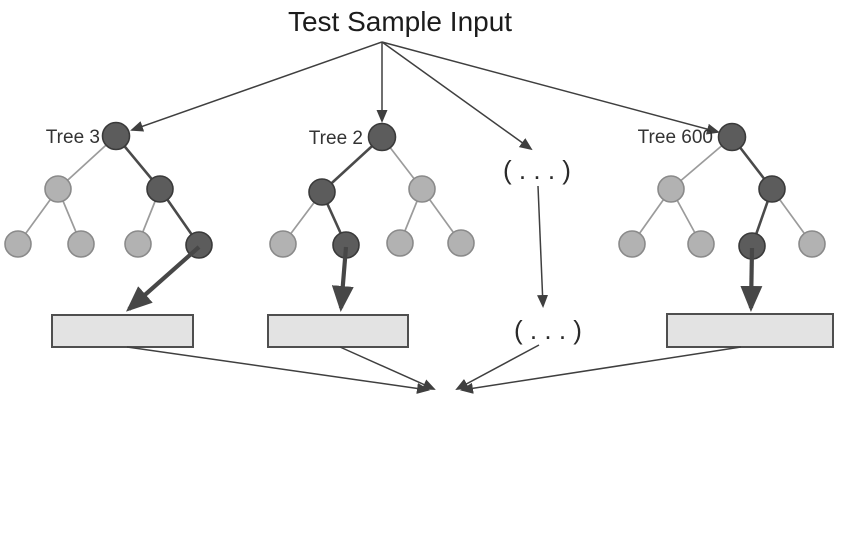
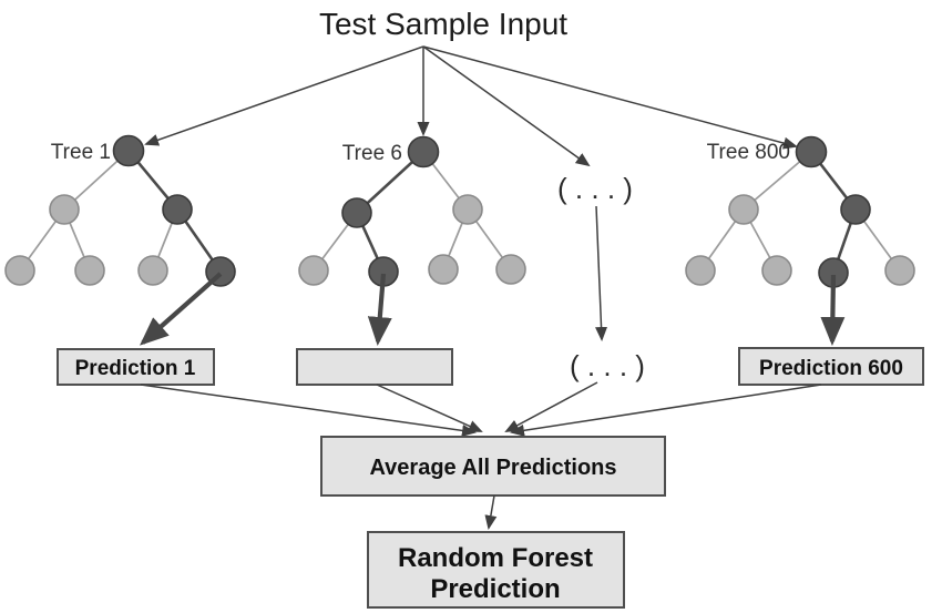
  Test Sample Input
- Tree 3
+ Tree 1
- Tree 2
+ Tree 6
  ( . . . )
  ( . . . )
- Tree 600
+ Tree 800
+ Prediction 1
+ Prediction 600
+ Average All Predictions
+ Random Forest
+ Prediction
